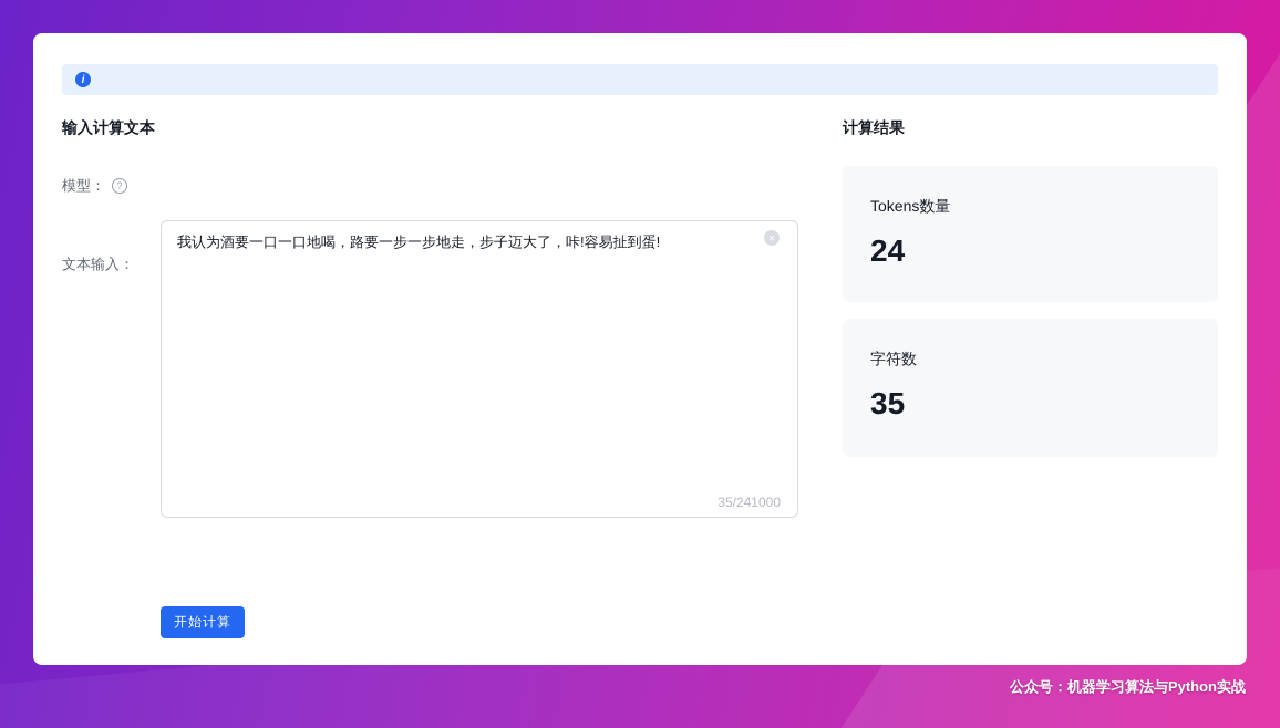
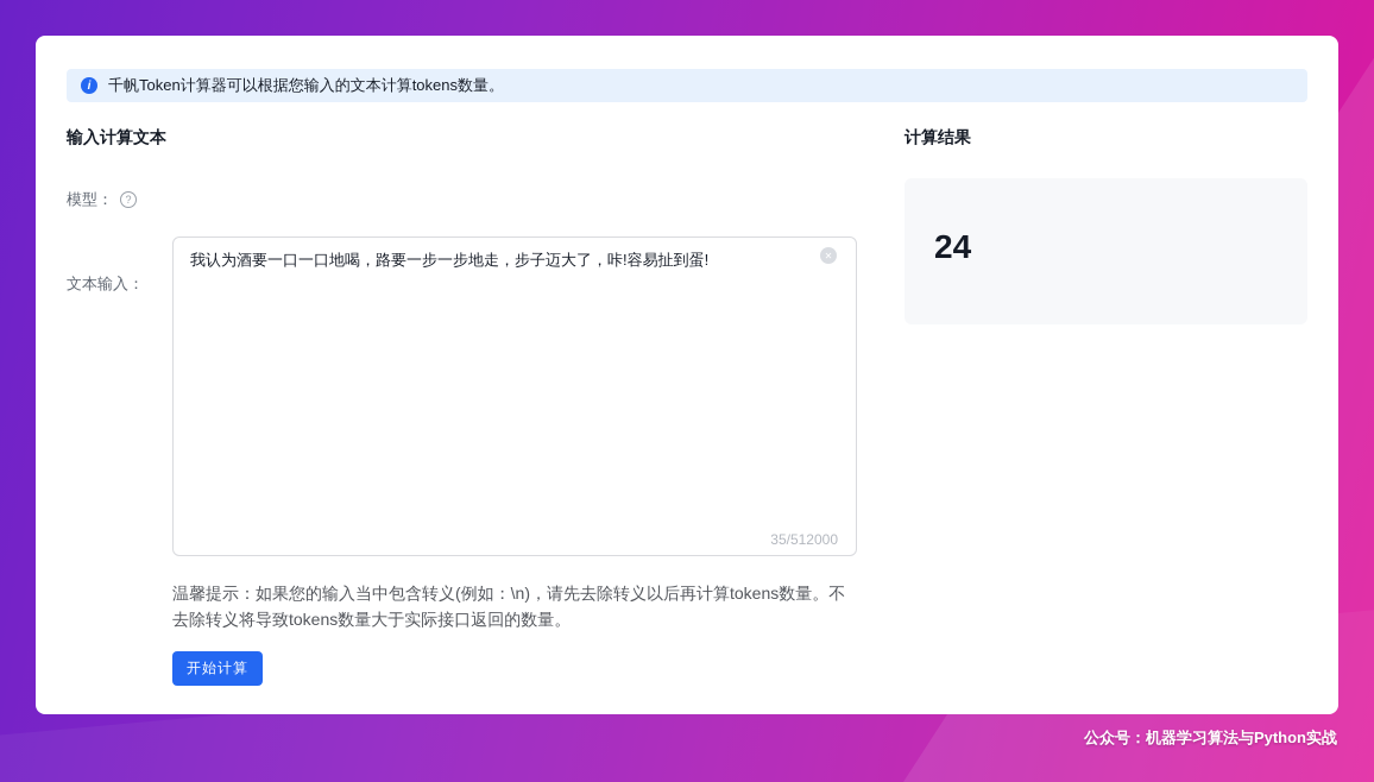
  i
+ 千帆Token计算器可以根据您输入的文本计算tokens数量。
  输入计算文本
  计算结果
  模型：
  ?
  文本输入：
  我认为酒要一口一口地喝，路要一步一步地走，步子迈大了，咔!容易扯到蛋!
  ✕
- 35/241000
+ 35/512000
+ 温馨提示：如果您的输入当中包含转义(例如：\n)，请先去除转义以后再计算tokens数量。不去除转义将导致tokens数量大于实际接口返回的数量。
  开始计算
- Tokens数量
  24
- 字符数
- 35
  公众号：机器学习算法与Python实战
